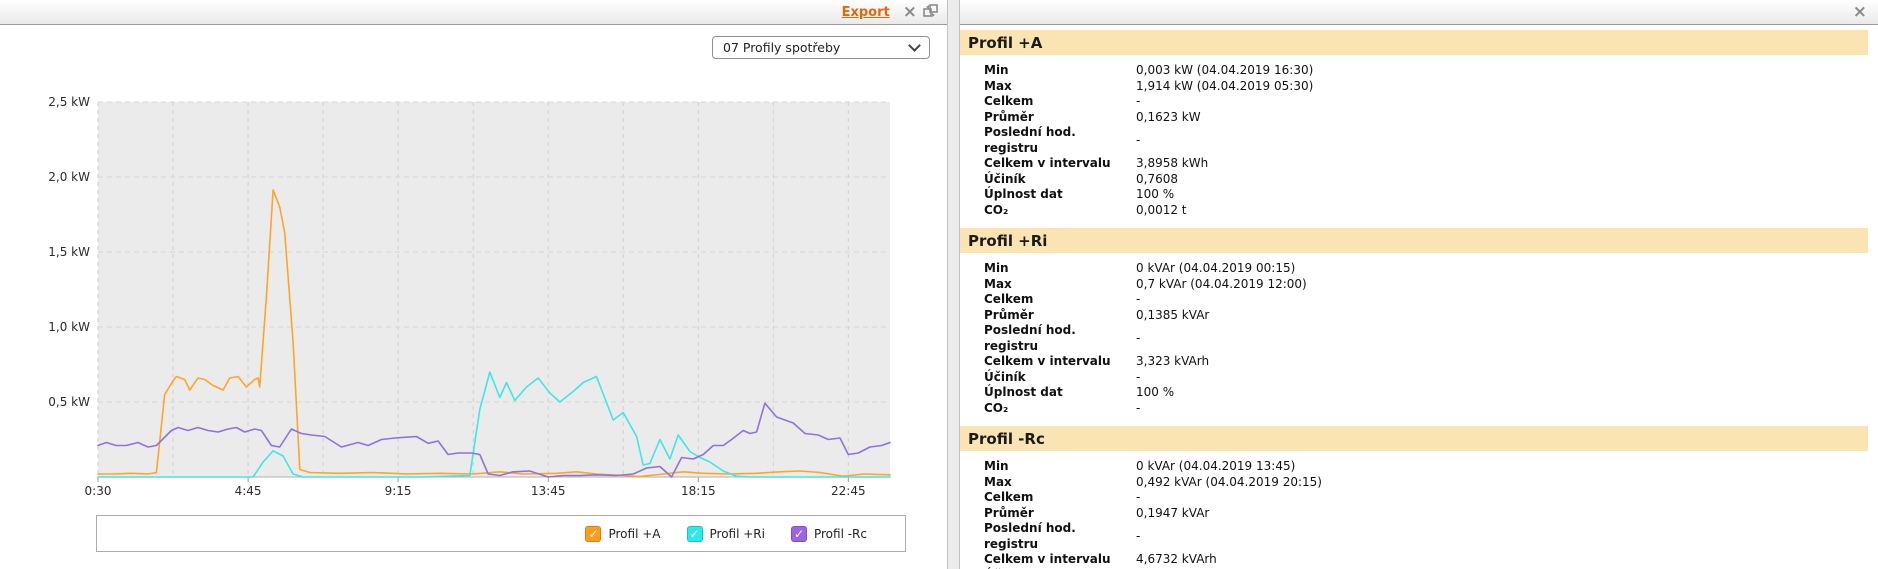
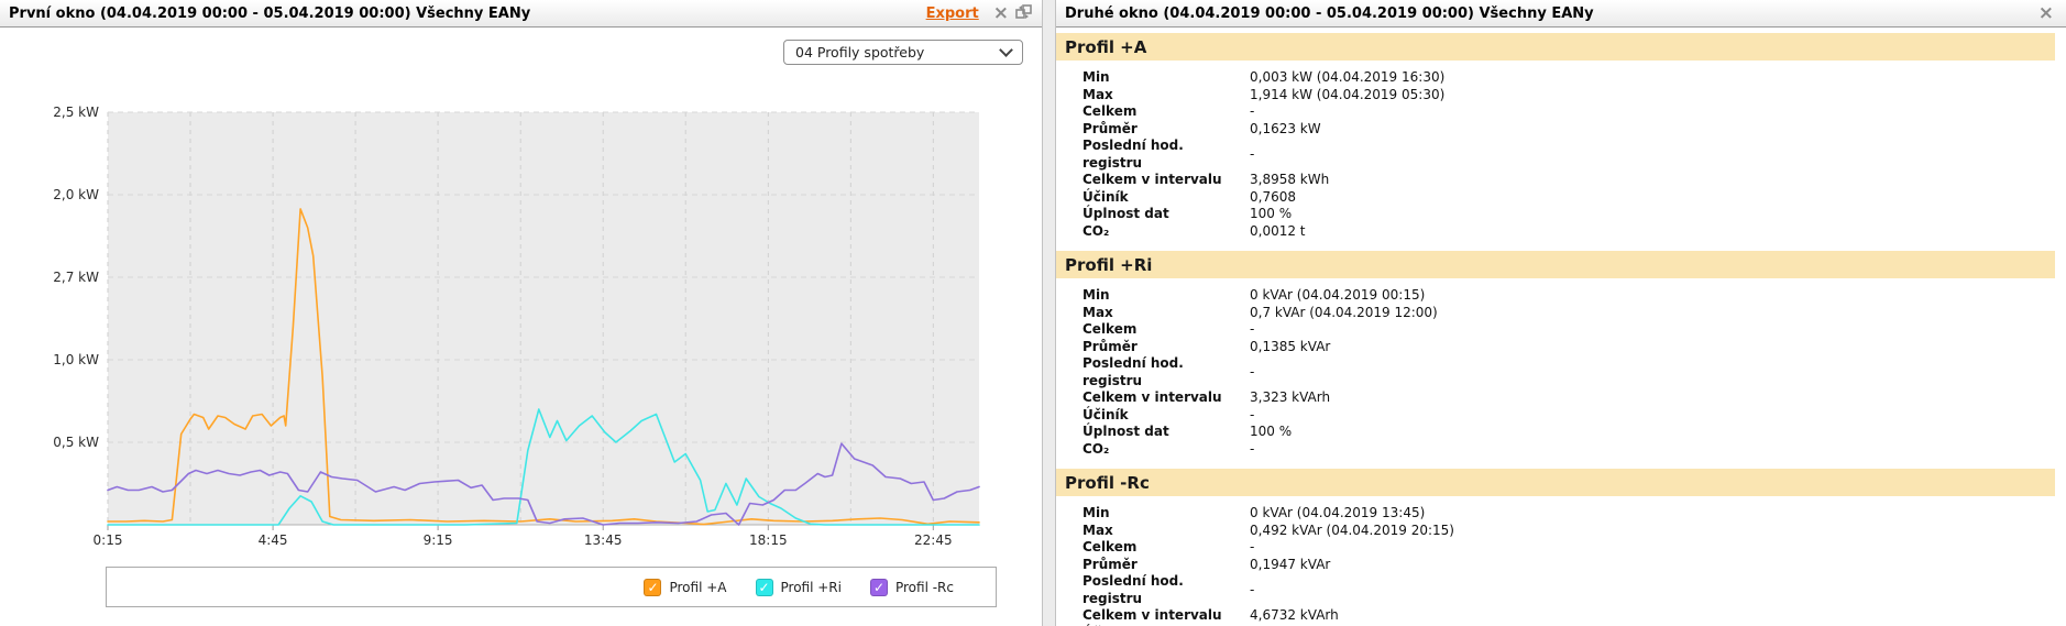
+ První okno (04.04.2019 00:00 - 05.04.2019 00:00) Všechny EANy
  Export
  ×
- 07 Profily spotřeby
+ 04 Profily spotřeby
  0,5 kW
  1,0 kW
- 1,5 kW
+ 2,7 kW
  2,0 kW
  2,5 kW
- 0:30
+ 0:15
  4:45
  9:15
  13:45
  18:15
  22:45
  ✓
  Profil +A
  ✓
  Profil +Ri
  ✓
  Profil -Rc
+ Druhé okno (04.04.2019 00:00 - 05.04.2019 00:00) Všechny EANy
  ×
  Profil +A
  Min
  0,003 kW (04.04.2019 16:30)
  Max
  1,914 kW (04.04.2019 05:30)
  Celkem
  -
  Průměr
  0,1623 kW
  Poslední hod. registru
  -
  Celkem v intervalu
  3,8958 kWh
  Účiník
  0,7608
  Úplnost dat
  100 %
  CO₂
  0,0012 t
  Profil +Ri
  Min
  0 kVAr (04.04.2019 00:15)
  Max
  0,7 kVAr (04.04.2019 12:00)
  Celkem
  -
  Průměr
  0,1385 kVAr
  Poslední hod. registru
  -
  Celkem v intervalu
  3,323 kVArh
  Účiník
  -
  Úplnost dat
  100 %
  CO₂
  -
  Profil -Rc
  Min
  0 kVAr (04.04.2019 13:45)
  Max
  0,492 kVAr (04.04.2019 20:15)
  Celkem
  -
  Průměr
  0,1947 kVAr
  Poslední hod. registru
  -
  Celkem v intervalu
  4,6732 kVArh
